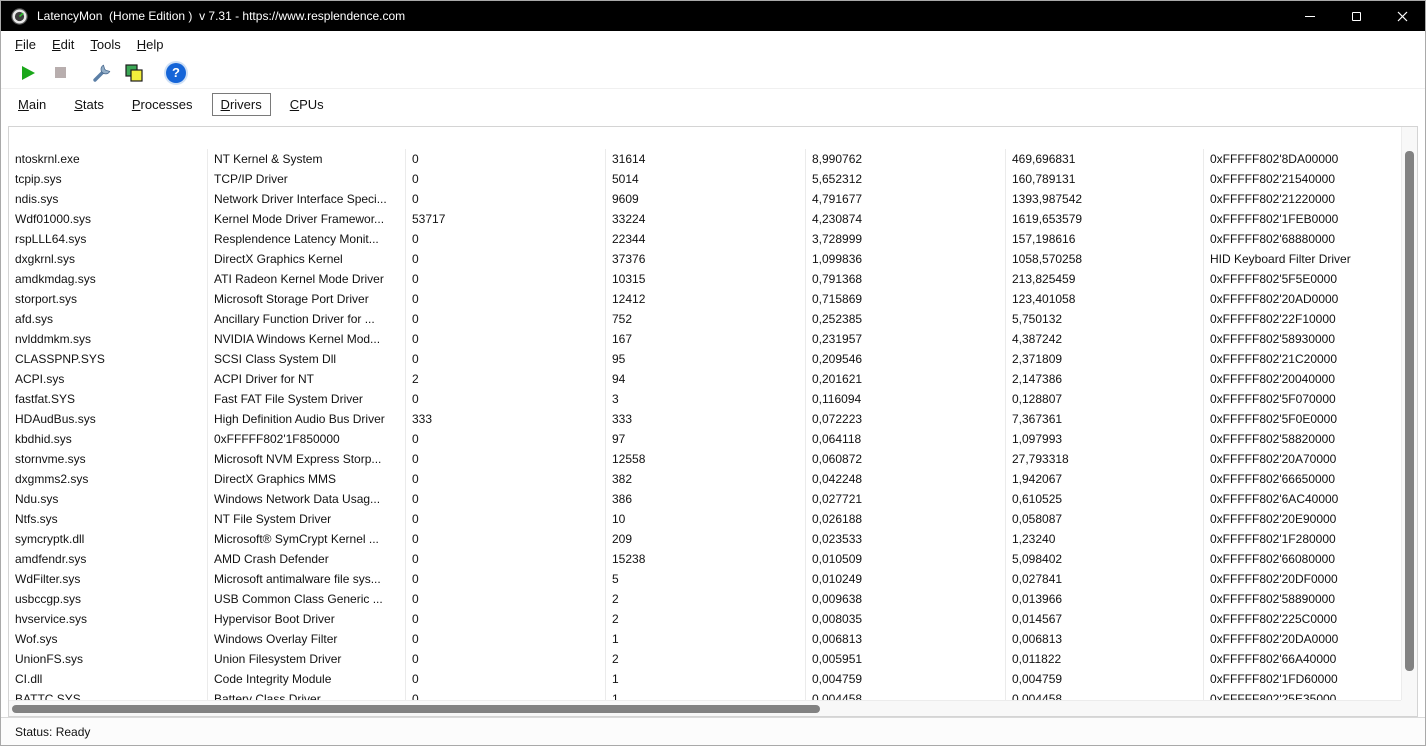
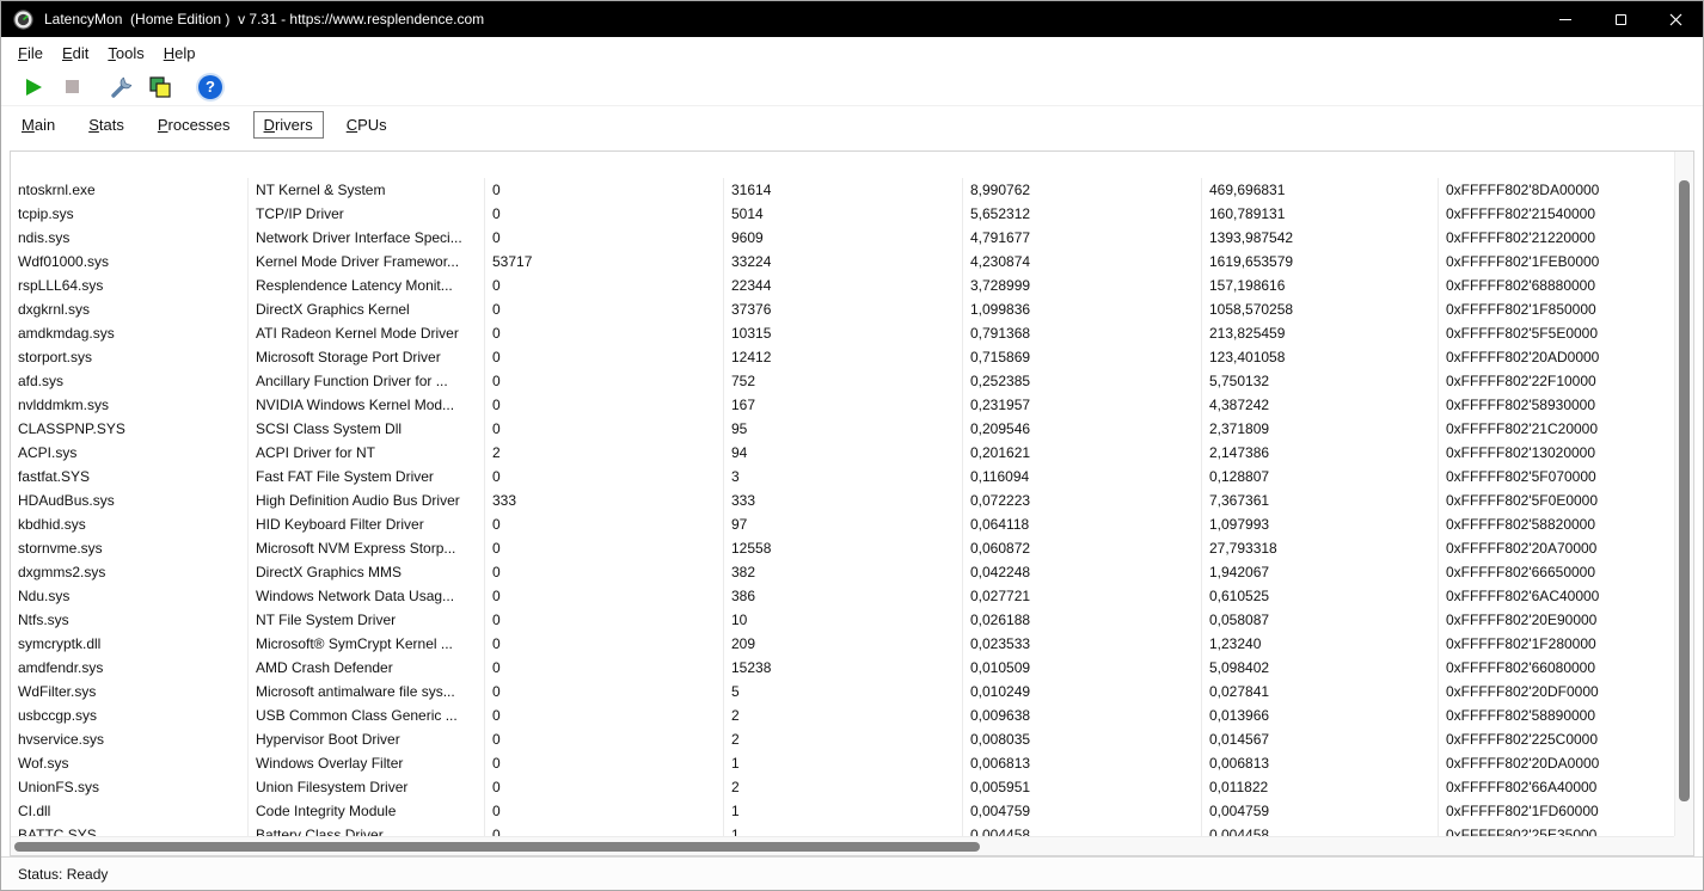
  LatencyMon (Home Edition ) v 7.31 - https://www.resplendence.com
  File
  Edit
  Tools
  Help
  ?
  Main
  Stats
  Processes
  Drivers
  CPUs
  ntoskrnl.exe
  NT Kernel & System
  0
  31614
  8,990762
  469,696831
  0xFFFFF802'8DA00000
  tcpip.sys
  TCP/IP Driver
  0
  5014
  5,652312
  160,789131
  0xFFFFF802'21540000
  ndis.sys
  Network Driver Interface Speci...
  0
  9609
  4,791677
  1393,987542
  0xFFFFF802'21220000
  Wdf01000.sys
  Kernel Mode Driver Framewor...
  53717
  33224
  4,230874
  1619,653579
  0xFFFFF802'1FEB0000
  rspLLL64.sys
  Resplendence Latency Monit...
  0
  22344
  3,728999
  157,198616
  0xFFFFF802'68880000
  dxgkrnl.sys
  DirectX Graphics Kernel
  0
  37376
  1,099836
  1058,570258
- HID Keyboard Filter Driver
+ 0xFFFFF802'1F850000
  amdkmdag.sys
  ATI Radeon Kernel Mode Driver
  0
  10315
  0,791368
  213,825459
  0xFFFFF802'5F5E0000
  storport.sys
  Microsoft Storage Port Driver
  0
  12412
  0,715869
  123,401058
  0xFFFFF802'20AD0000
  afd.sys
  Ancillary Function Driver for ...
  0
  752
  0,252385
  5,750132
  0xFFFFF802'22F10000
  nvlddmkm.sys
  NVIDIA Windows Kernel Mod...
  0
  167
  0,231957
  4,387242
  0xFFFFF802'58930000
  CLASSPNP.SYS
  SCSI Class System Dll
  0
  95
  0,209546
  2,371809
  0xFFFFF802'21C20000
  ACPI.sys
  ACPI Driver for NT
  2
  94
  0,201621
  2,147386
- 0xFFFFF802'20040000
+ 0xFFFFF802'13020000
  fastfat.SYS
  Fast FAT File System Driver
  0
  3
  0,116094
  0,128807
  0xFFFFF802'5F070000
  HDAudBus.sys
  High Definition Audio Bus Driver
  333
  333
  0,072223
  7,367361
  0xFFFFF802'5F0E0000
  kbdhid.sys
- 0xFFFFF802'1F850000
+ HID Keyboard Filter Driver
  0
  97
  0,064118
  1,097993
  0xFFFFF802'58820000
  stornvme.sys
  Microsoft NVM Express Storp...
  0
  12558
  0,060872
  27,793318
  0xFFFFF802'20A70000
  dxgmms2.sys
  DirectX Graphics MMS
  0
  382
  0,042248
  1,942067
  0xFFFFF802'66650000
  Ndu.sys
  Windows Network Data Usag...
  0
  386
  0,027721
  0,610525
  0xFFFFF802'6AC40000
  Ntfs.sys
  NT File System Driver
  0
  10
  0,026188
  0,058087
  0xFFFFF802'20E90000
  symcryptk.dll
  Microsoft® SymCrypt Kernel ...
  0
  209
  0,023533
  1,23240
  0xFFFFF802'1F280000
  amdfendr.sys
  AMD Crash Defender
  0
  15238
  0,010509
  5,098402
  0xFFFFF802'66080000
  WdFilter.sys
  Microsoft antimalware file sys...
  0
  5
  0,010249
  0,027841
  0xFFFFF802'20DF0000
  usbccgp.sys
  USB Common Class Generic ...
  0
  2
  0,009638
  0,013966
  0xFFFFF802'58890000
  hvservice.sys
  Hypervisor Boot Driver
  0
  2
  0,008035
  0,014567
  0xFFFFF802'225C0000
  Wof.sys
  Windows Overlay Filter
  0
  1
  0,006813
  0,006813
  0xFFFFF802'20DA0000
  UnionFS.sys
  Union Filesystem Driver
  0
  2
  0,005951
  0,011822
  0xFFFFF802'66A40000
  CI.dll
  Code Integrity Module
  0
  1
  0,004759
  0,004759
  0xFFFFF802'1FD60000
  BATTC.SYS
  Battery Class Driver
  0
  1
  0,004458
  0,004458
  0xFFFFF802'25E35000
  Status: Ready
